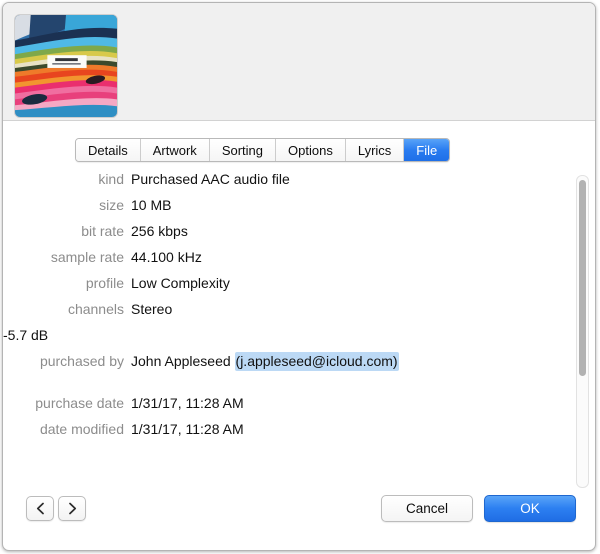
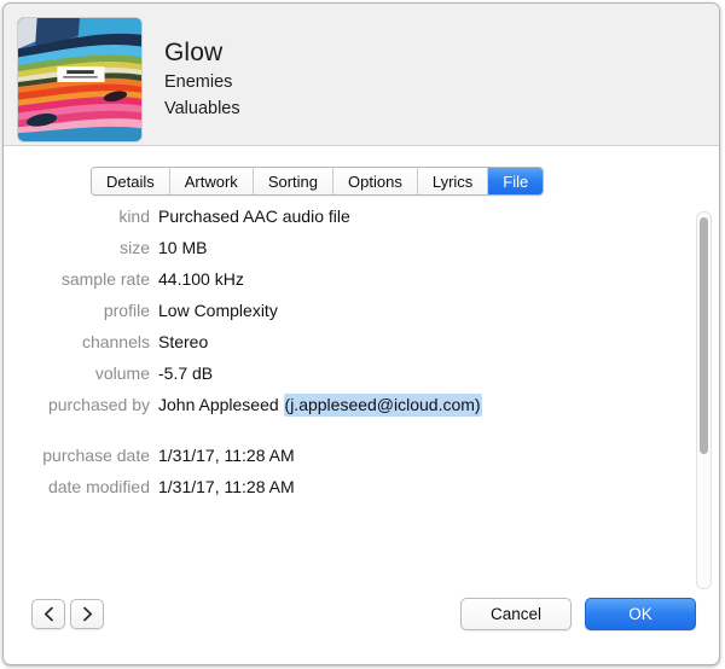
+ Glow
+ Enemies
+ Valuables
  Details
  Artwork
  Sorting
  Options
  Lyrics
  File
  kind
  Purchased AAC audio file
  size
  10 MB
- bit rate
- 256 kbps
  sample rate
  44.100 kHz
  profile
  Low Complexity
  channels
  Stereo
+ volume
  -5.7 dB
  purchased by
  John Appleseed (j.appleseed@icloud.com)
  purchase date
  1/31/17, 11:28 AM
  date modified
  1/31/17, 11:28 AM
  Cancel
  OK
